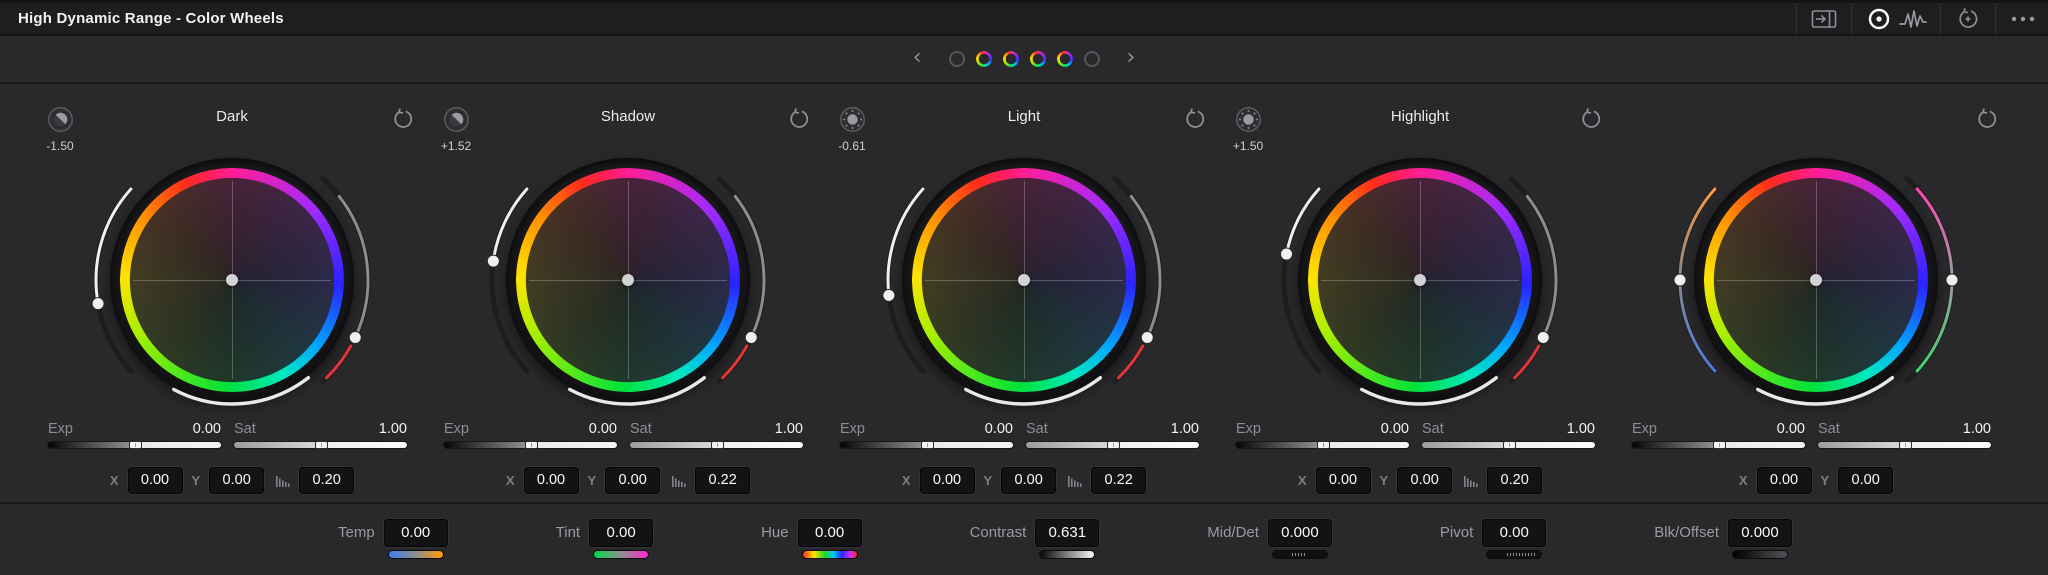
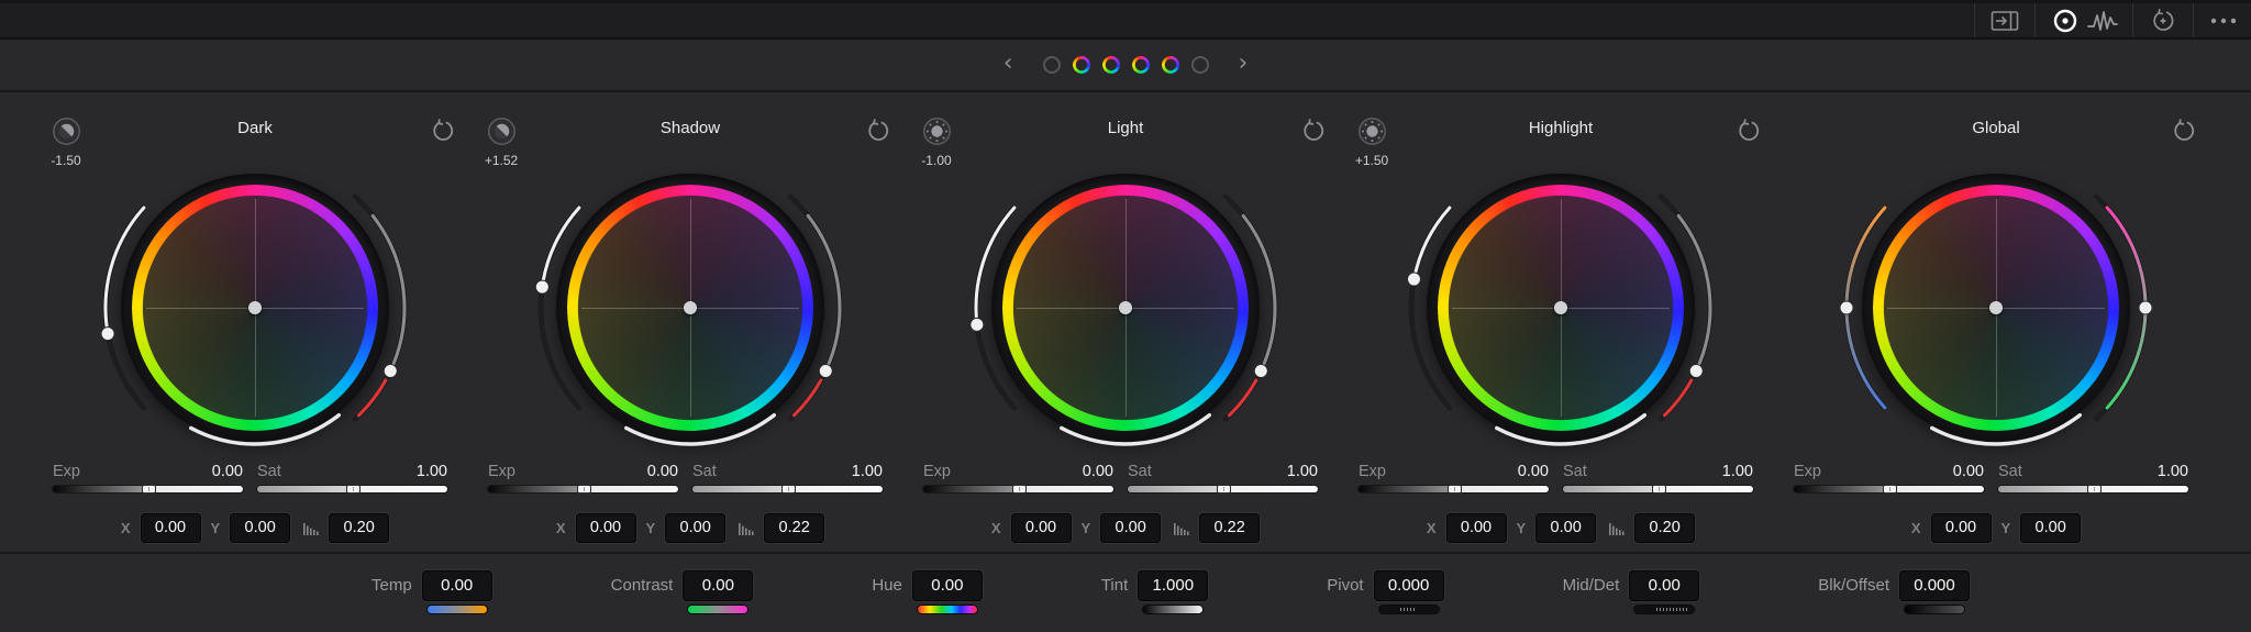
- High Dynamic Range - Color Wheels
  ‹
  ›
  -1.50
  Dark
  Exp
  0.00
  Sat
  1.00
  X
  0.00
  Y
  0.00
  0.20
  +1.52
  Shadow
  Exp
  0.00
  Sat
  1.00
  X
  0.00
  Y
  0.00
  0.22
- -0.61
+ -1.00
  Light
  Exp
  0.00
  Sat
  1.00
  X
  0.00
  Y
  0.00
  0.22
  +1.50
  Highlight
  Exp
  0.00
  Sat
  1.00
  X
  0.00
  Y
  0.00
  0.20
+ Global
  Exp
  0.00
  Sat
  1.00
  X
  0.00
  Y
  0.00
  Temp
  0.00
- Tint
+ Contrast
  0.00
  Hue
  0.00
- Contrast
+ Tint
- 0.631
+ 1.000
- Mid/Det
+ Pivot
  0.000
- Pivot
+ Mid/Det
  0.00
  Blk/Offset
  0.000
